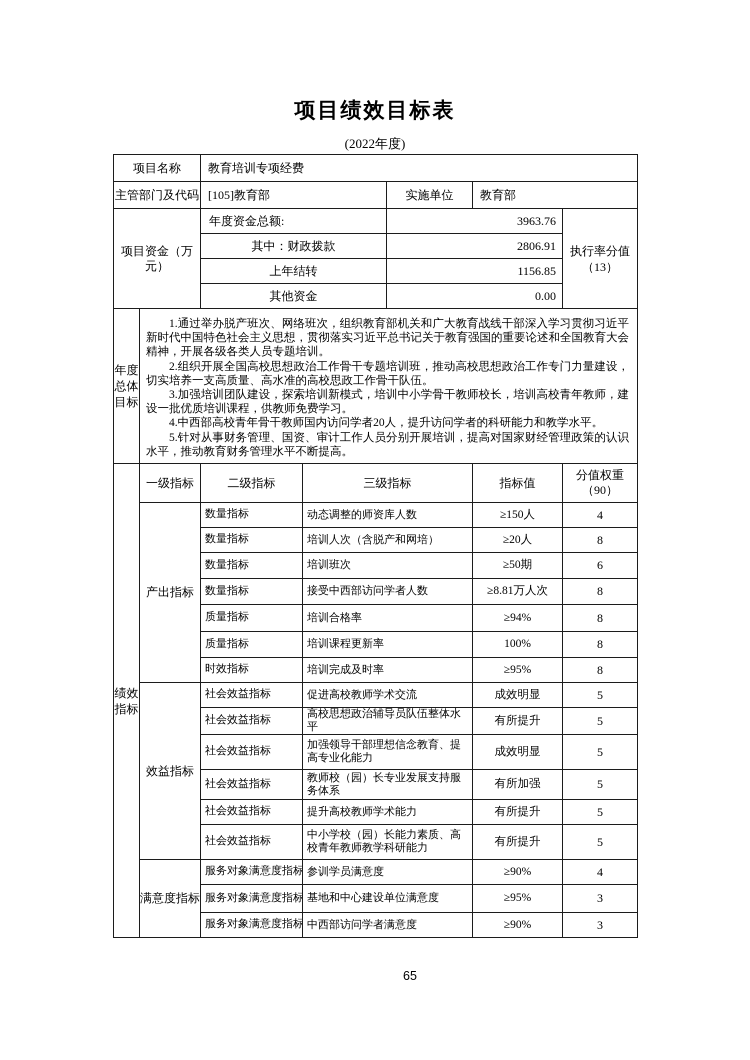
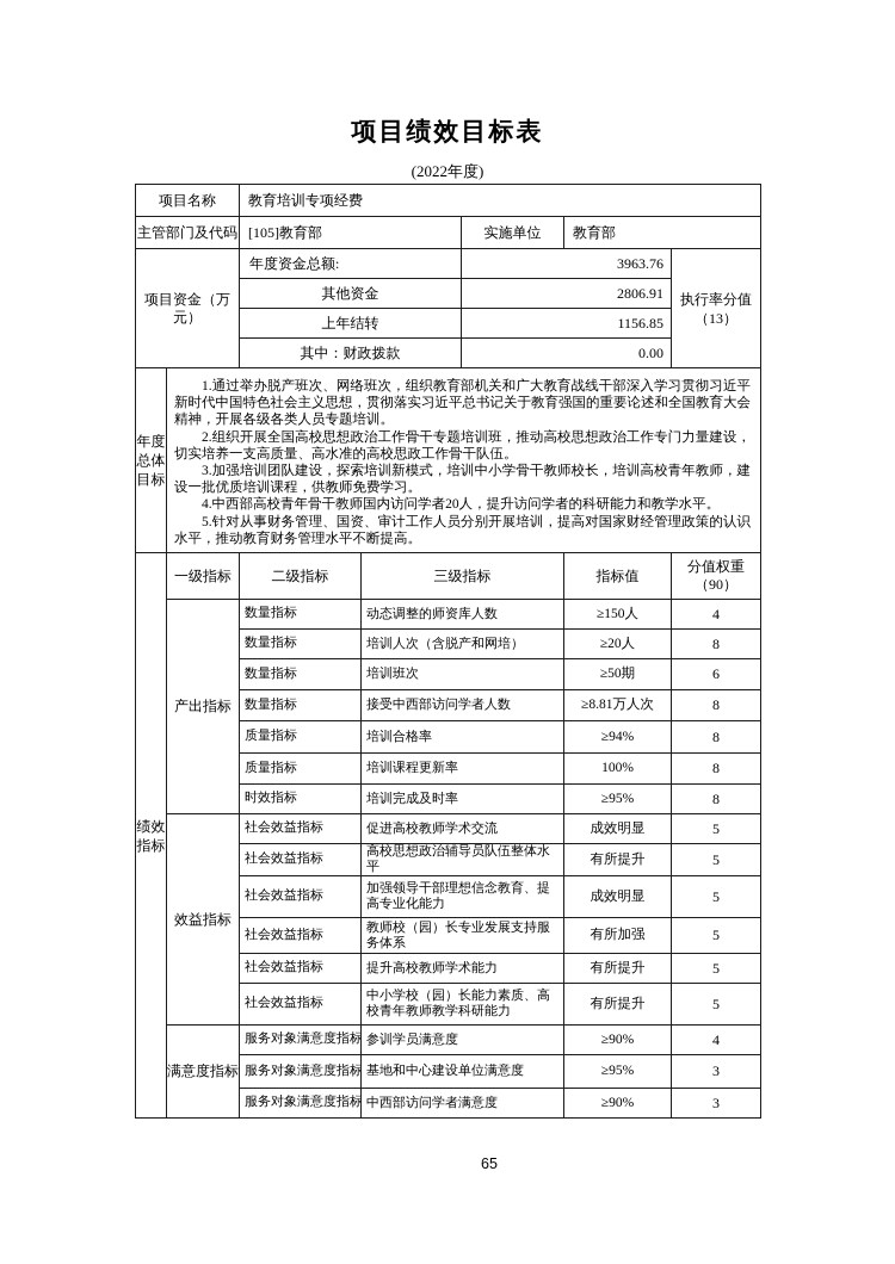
  项目绩效目标表
  (2022年度)
  项目名称	教育培训专项经费
  主管部门及代码	[105]教育部	实施单位	教育部
  项目资金（万元）	年度资金总额:	3963.76	执行率分值 （13）
- 其中：财政拨款	2806.91
+ 其他资金	2806.91
  上年结转	1156.85
- 其他资金	0.00
+ 其中：财政拨款	0.00
  年度 总体 目标	1.通过举办脱产班次、网络班次，组织教育部机关和广大教育战线干部深入学习贯彻习近平新时代中国特色社会主义思想，贯彻落实习近平总书记关于教育强国的重要论述和全国教育大会精神，开展各级各类人员专题培训。 2.组织开展全国高校思想政治工作骨干专题培训班，推动高校思想政治工作专门力量建设，切实培养一支高质量、高水准的高校思政工作骨干队伍。 3.加强培训团队建设，探索培训新模式，培训中小学骨干教师校长，培训高校青年教师，建设一批优质培训课程，供教师免费学习。 4.中西部高校青年骨干教师国内访问学者20人，提升访问学者的科研能力和教学水平。 5.针对从事财务管理、国资、审计工作人员分别开展培训，提高对国家财经管理政策的认识水平，推动教育财务管理水平不断提高。
  绩效 指标	一级指标	二级指标	三级指标	指标值	分值权重 （90）
  产出指标	数量指标	动态调整的师资库人数	≥150人	4
  数量指标	培训人次（含脱产和网培）	≥20人	8
  数量指标	培训班次	≥50期	6
  数量指标	接受中西部访问学者人数	≥8.81万人次	8
  质量指标	培训合格率	≥94%	8
  质量指标	培训课程更新率	100%	8
  时效指标	培训完成及时率	≥95%	8
  效益指标	社会效益指标	促进高校教师学术交流	成效明显	5
  社会效益指标	高校思想政治辅导员队伍整体水平	有所提升	5
  社会效益指标	加强领导干部理想信念教育、提高专业化能力	成效明显	5
  社会效益指标	教师校（园）长专业发展支持服务体系	有所加强	5
  社会效益指标	提升高校教师学术能力	有所提升	5
  社会效益指标	中小学校（园）长能力素质、高校青年教师教学科研能力	有所提升	5
  满意度指标	服务对象满意度指标	参训学员满意度	≥90%	4
  服务对象满意度指标	基地和中心建设单位满意度	≥95%	3
  服务对象满意度指标	中西部访问学者满意度	≥90%	3
  65
